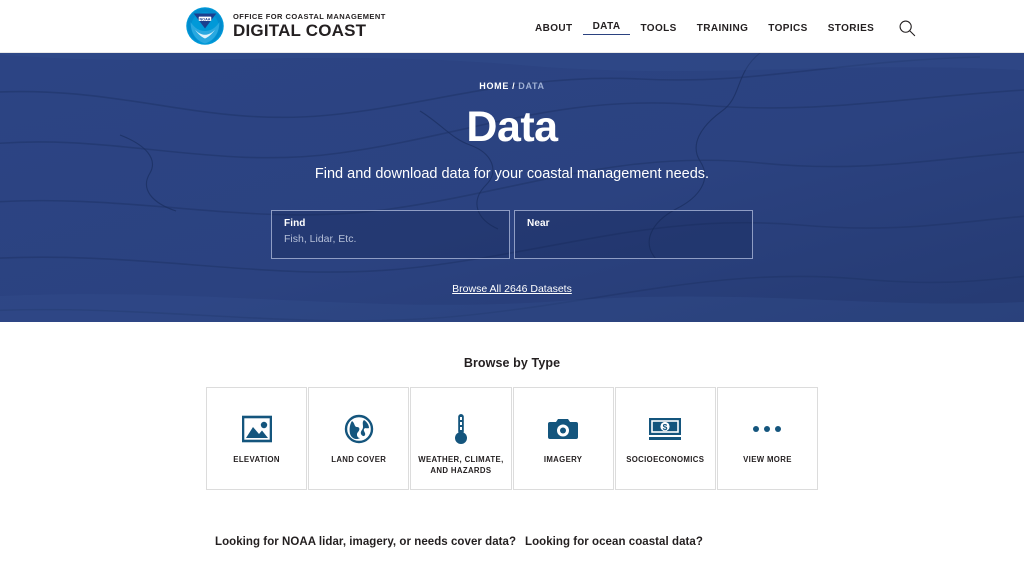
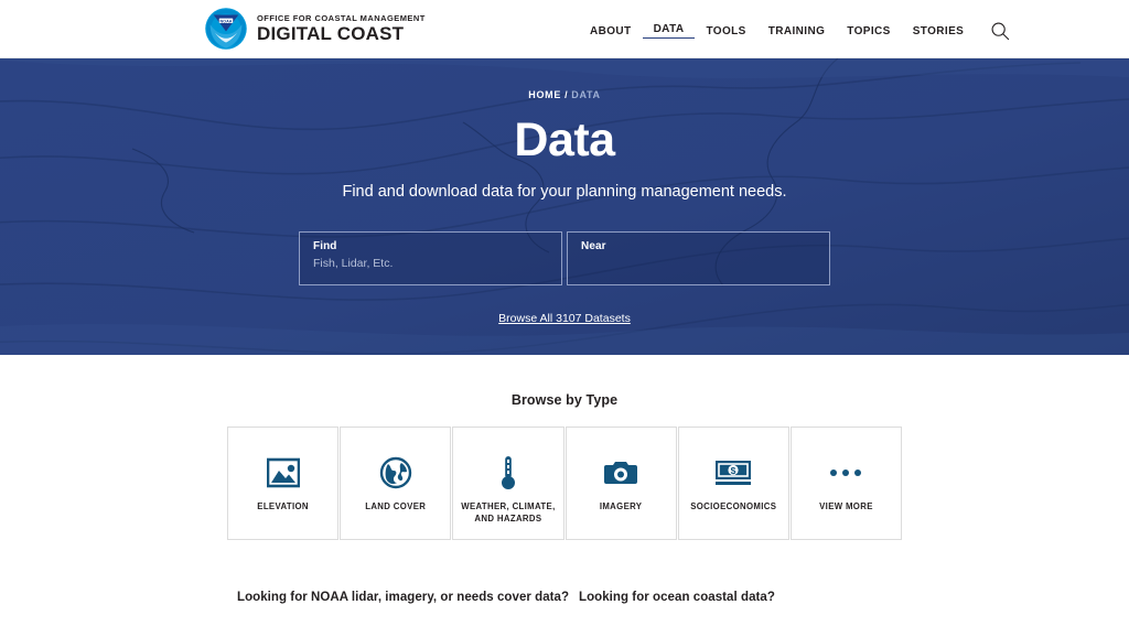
  OFFICE FOR COASTAL MANAGEMENT
  DIGITAL COAST
  ABOUT
  DATA
  TOOLS
  TRAINING
  TOPICS
  STORIES
  HOME / DATA
  Data
- Find and download data for your coastal management needs.
+ Find and download data for your planning management needs.
  Find
  Fish, Lidar, Etc.
  Near
- Browse All 2646 Datasets
+ Browse All 3107 Datasets
  Browse by Type
  ELEVATION
  LAND COVER
  WEATHER, CLIMATE, AND HAZARDS
  IMAGERY
  $
  SOCIOECONOMICS
  VIEW MORE
  Looking for NOAA lidar, imagery, or needs cover data?
  Looking for ocean coastal data?
